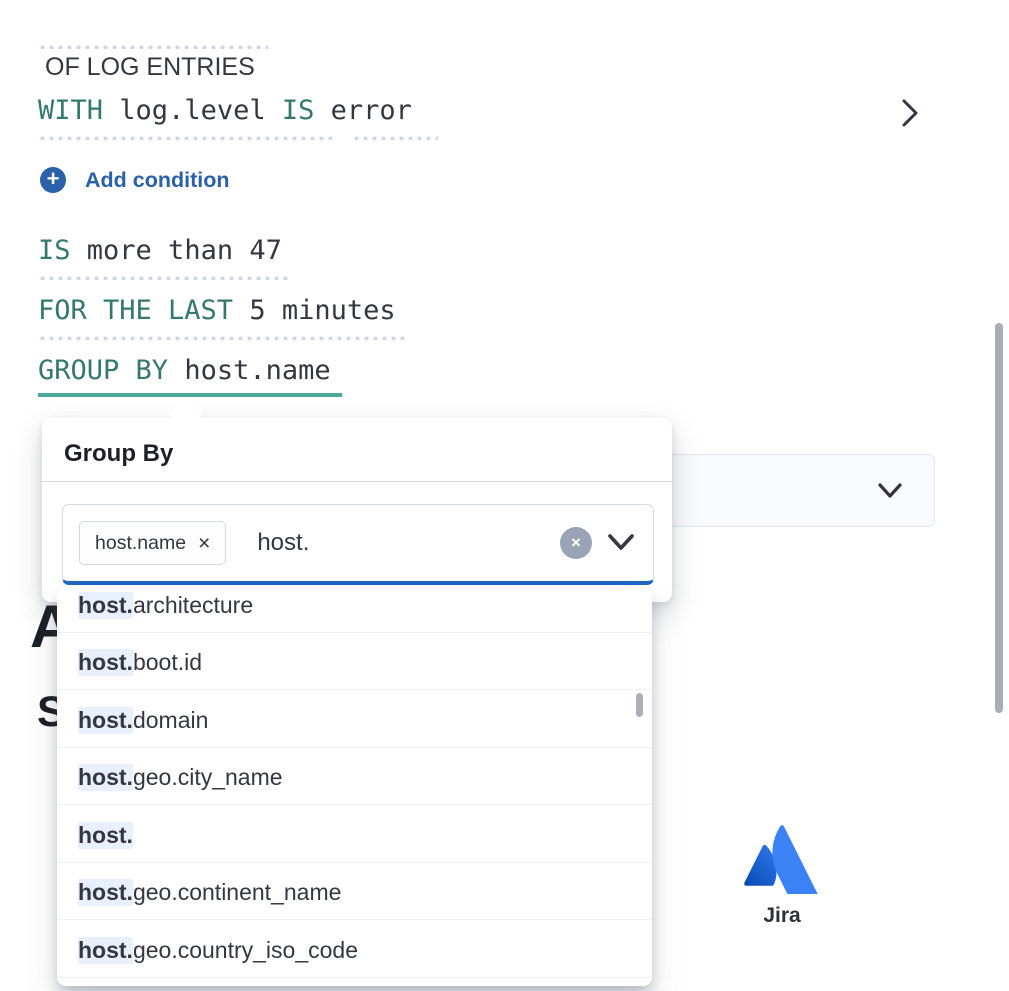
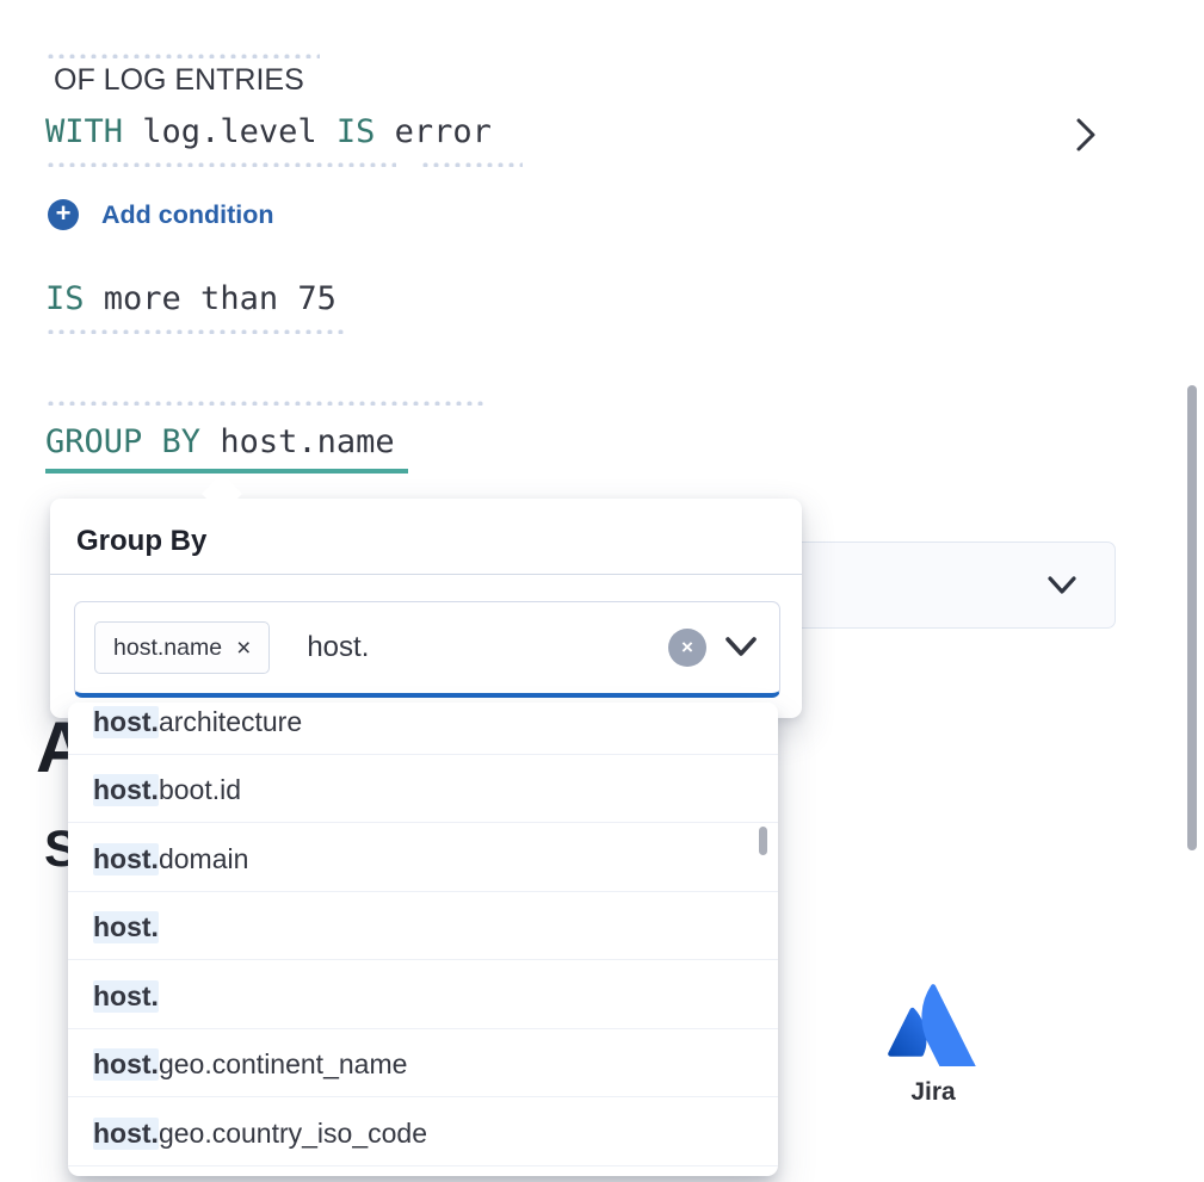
  OF LOG ENTRIES
  WITH log.level IS error
  +
  Add condition
- IS more than 47
+ IS more than 75
- FOR THE LAST 5 minutes
  GROUP BY host.name
  A
  S
  Jira
  Group By
  host.name
  ×
  host.
  ×
  host.
  architecture
  host.
  boot.id
  host.
  domain
  host.
- geo.city_name
  host.
  host.
  geo.continent_name
  host.
  geo.country_iso_code
